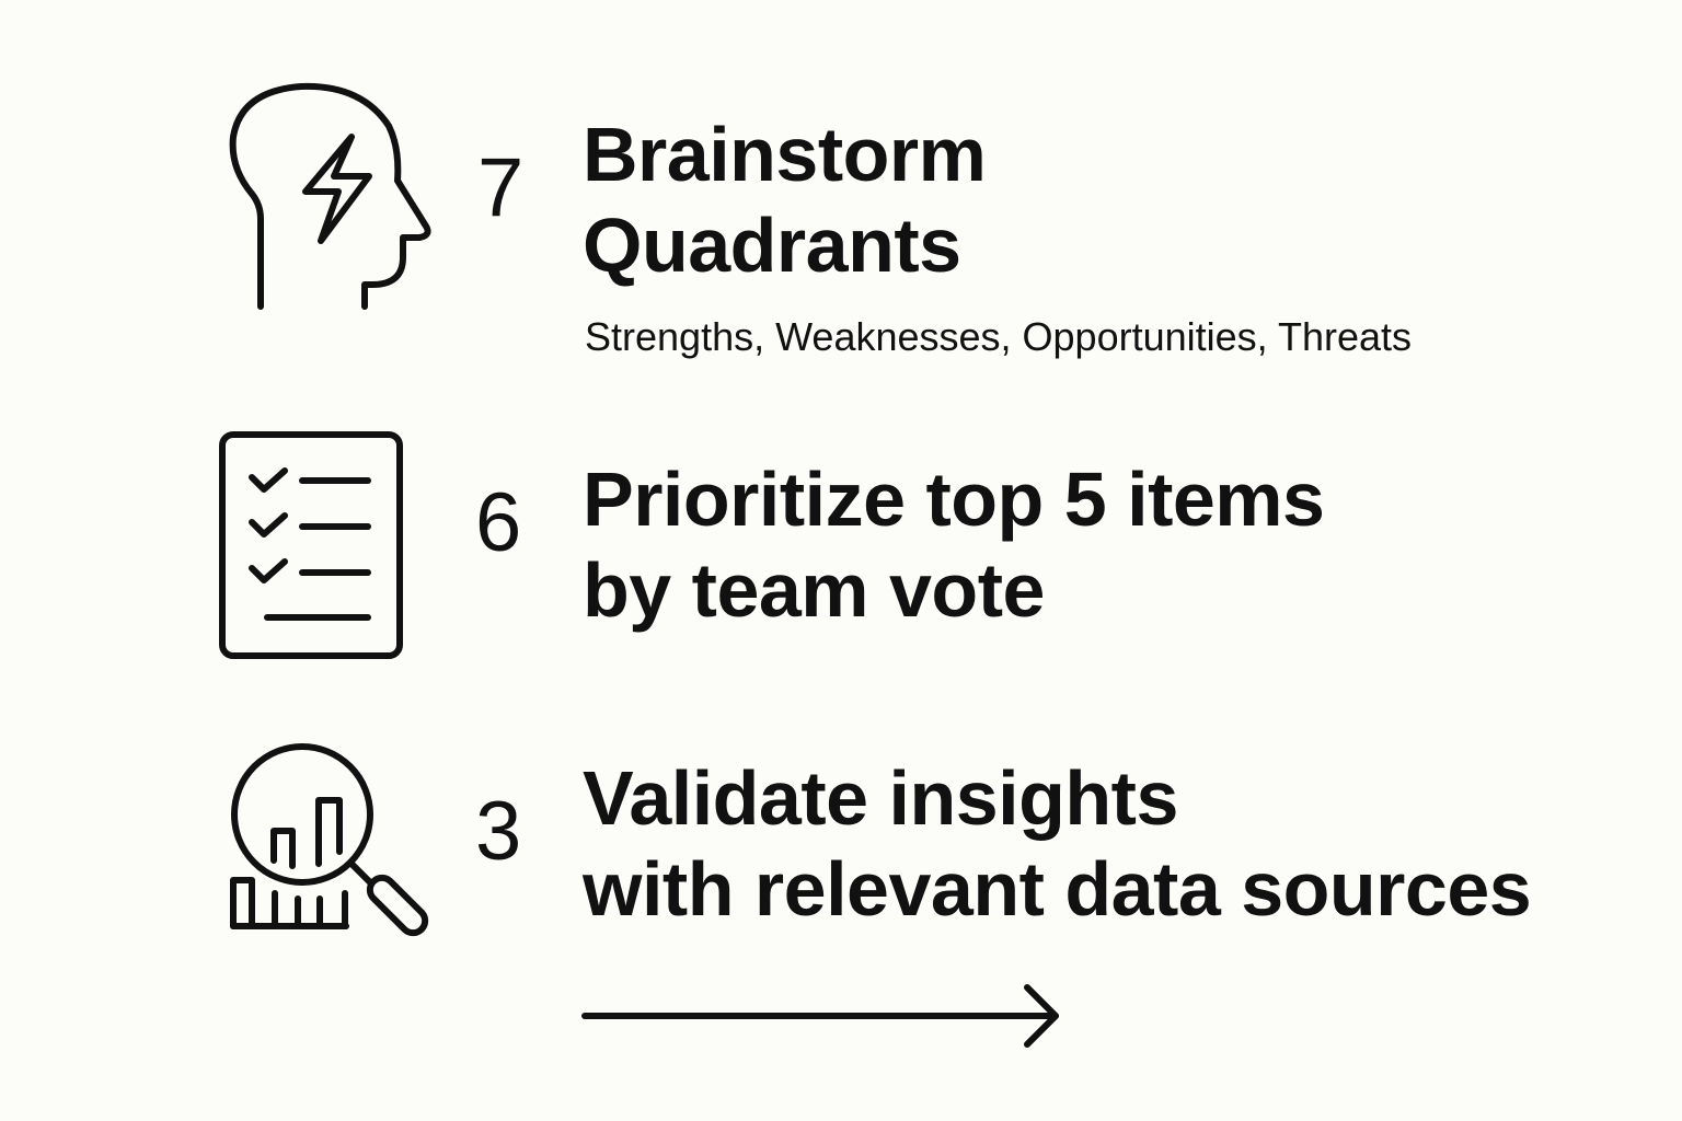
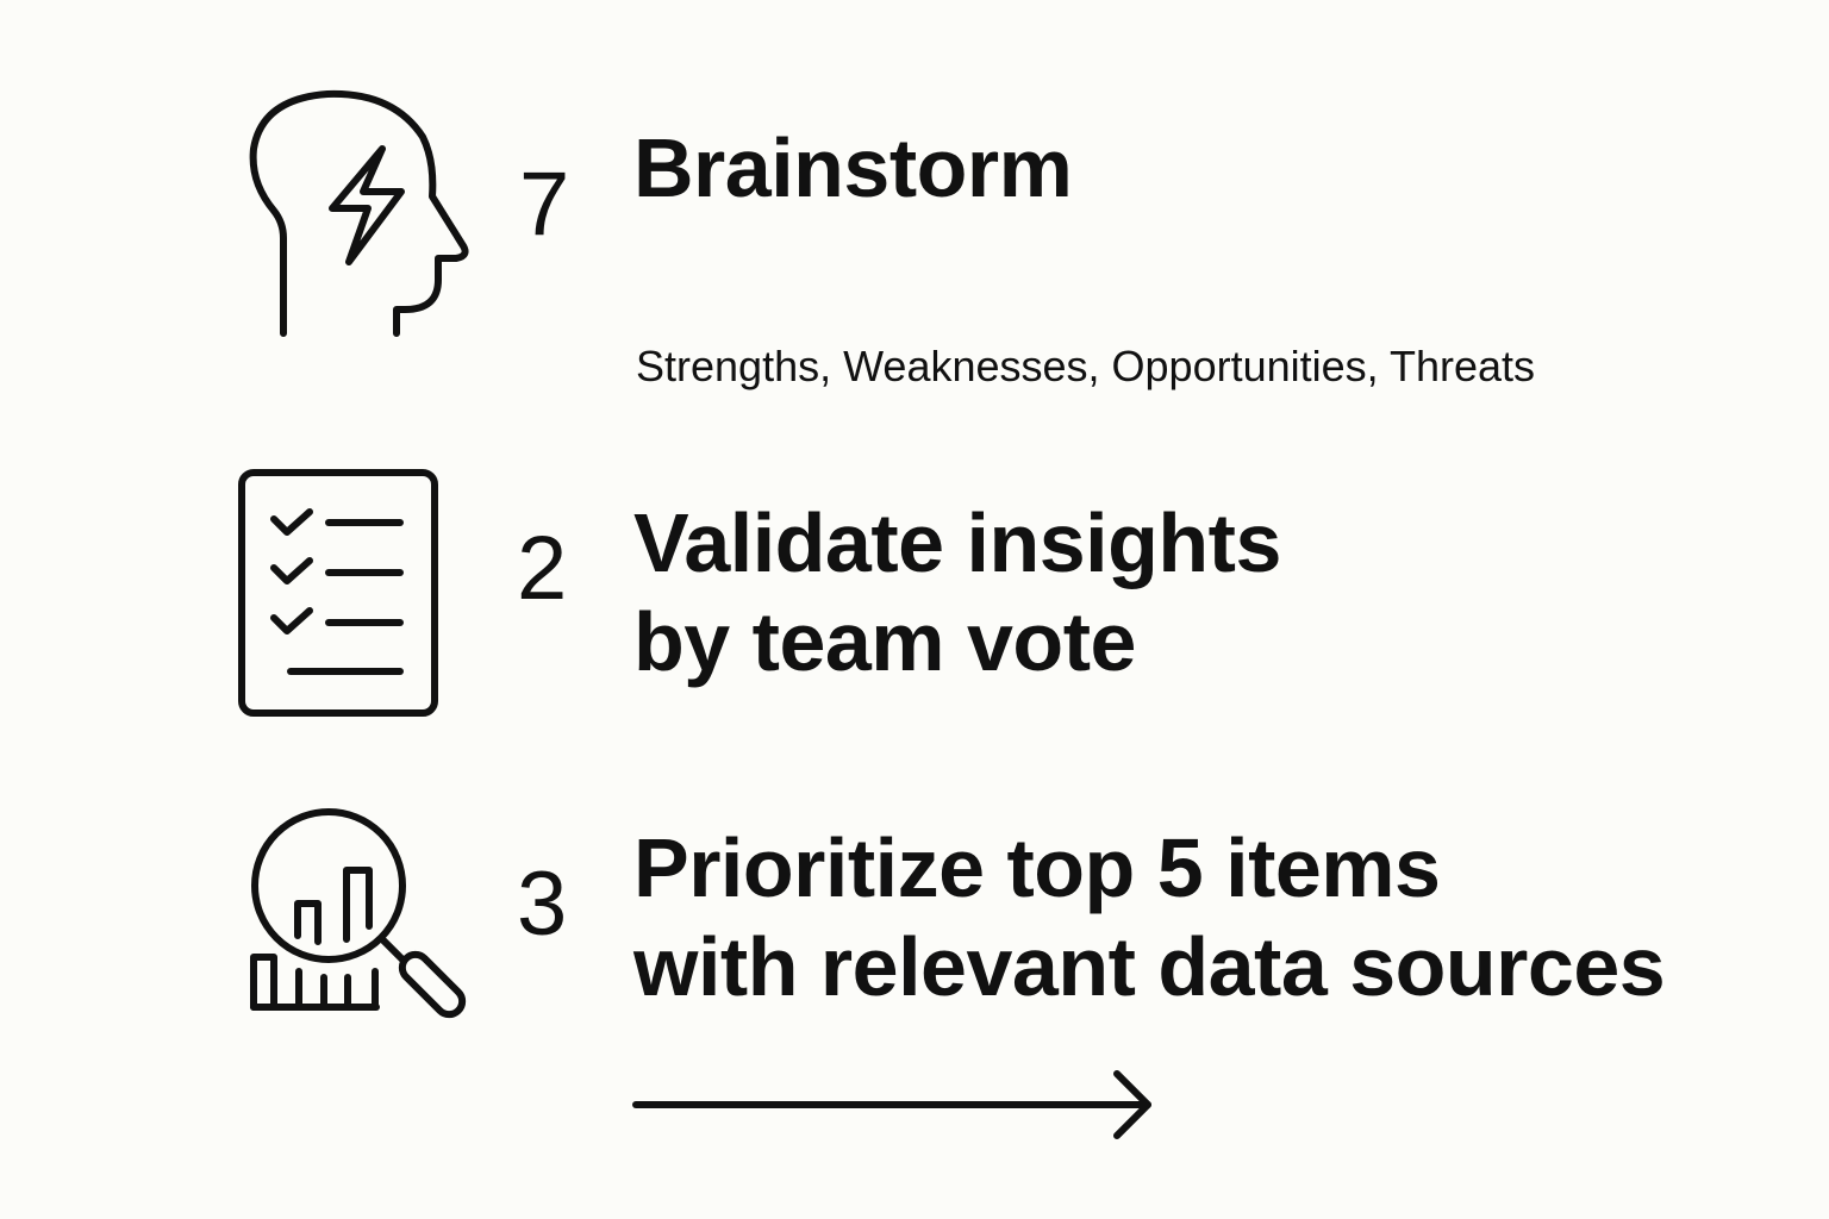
  7
  Brainstorm
- Quadrants
  Strengths, Weaknesses, Opportunities, Threats
- 6
+ 2
- Prioritize top 5 items
+ Validate insights
  by team vote
  3
- Validate insights
+ Prioritize top 5 items
  with relevant data sources
